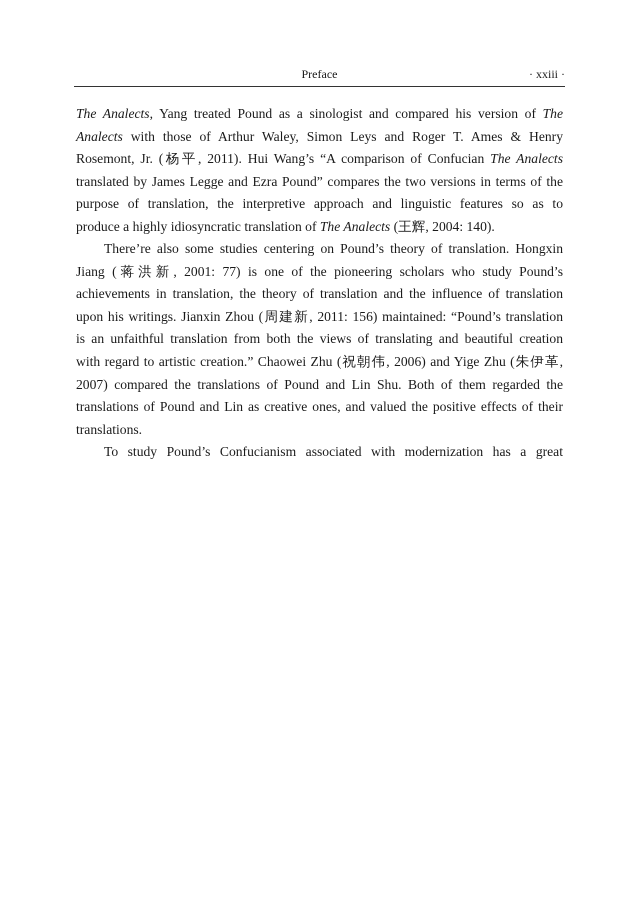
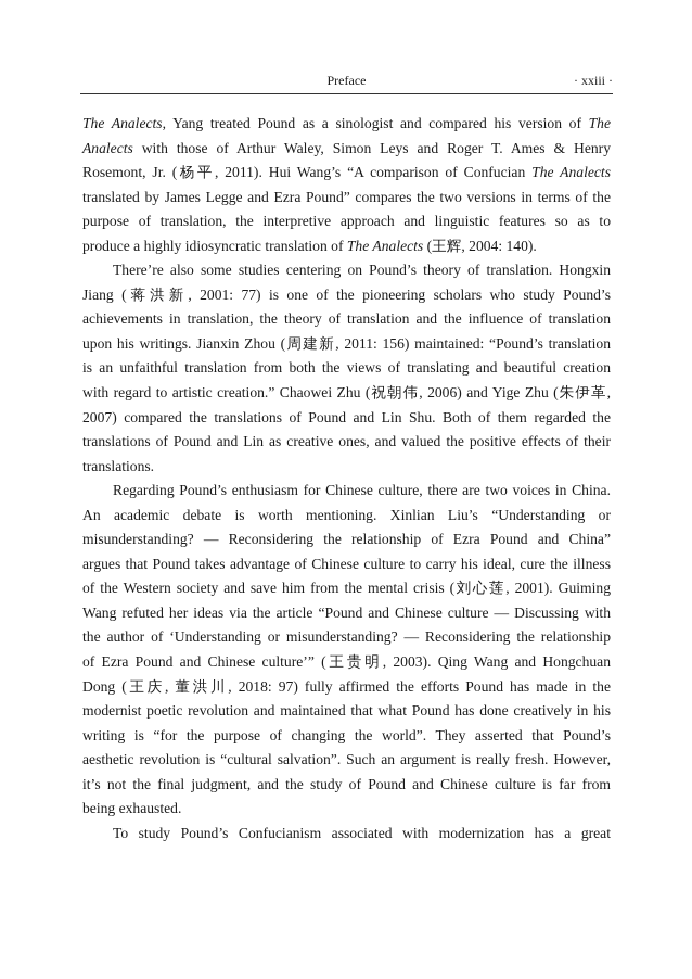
  Preface
  · xxiii ·
  The Analects, Yang treated Pound as a sinologist and compared his version of The
  Analects with those of Arthur Waley, Simon Leys and Roger T. Ames & Henry
  Rosemont, Jr. (杨平, 2011). Hui Wang’s “A comparison of Confucian The Analects
  translated by James Legge and Ezra Pound” compares the two versions in terms of the
  purpose of translation, the interpretive approach and linguistic features so as to
  produce a highly idiosyncratic translation of The Analects (王辉, 2004: 140).
  There’re also some studies centering on Pound’s theory of translation. Hongxin
  Jiang (蒋洪新, 2001: 77) is one of the pioneering scholars who study Pound’s
  achievements in translation, the theory of translation and the influence of translation
  upon his writings. Jianxin Zhou (周建新, 2011: 156) maintained: “Pound’s translation
  is an unfaithful translation from both the views of translating and beautiful creation
  with regard to artistic creation.” Chaowei Zhu (祝朝伟, 2006) and Yige Zhu (朱伊革,
  2007) compared the translations of Pound and Lin Shu. Both of them regarded the
  translations of Pound and Lin as creative ones, and valued the positive effects of their
  translations.
+ Regarding Pound’s enthusiasm for Chinese culture, there are two voices in China.
+ An academic debate is worth mentioning. Xinlian Liu’s “Understanding or
+ misunderstanding? — Reconsidering the relationship of Ezra Pound and China”
+ argues that Pound takes advantage of Chinese culture to carry his ideal, cure the illness
+ of the Western society and save him from the mental crisis (刘心莲, 2001). Guiming
+ Wang refuted her ideas via the article “Pound and Chinese culture — Discussing with
+ the author of ‘Understanding or misunderstanding? — Reconsidering the relationship
+ of Ezra Pound and Chinese culture’” (王贵明, 2003). Qing Wang and Hongchuan
+ Dong (王庆, 董洪川, 2018: 97) fully affirmed the efforts Pound has made in the
+ modernist poetic revolution and maintained that what Pound has done creatively in his
+ writing is “for the purpose of changing the world”. They asserted that Pound’s
+ aesthetic revolution is “cultural salvation”. Such an argument is really fresh. However,
+ it’s not the final judgment, and the study of Pound and Chinese culture is far from
+ being exhausted.
  To study Pound’s Confucianism associated with modernization has a great
